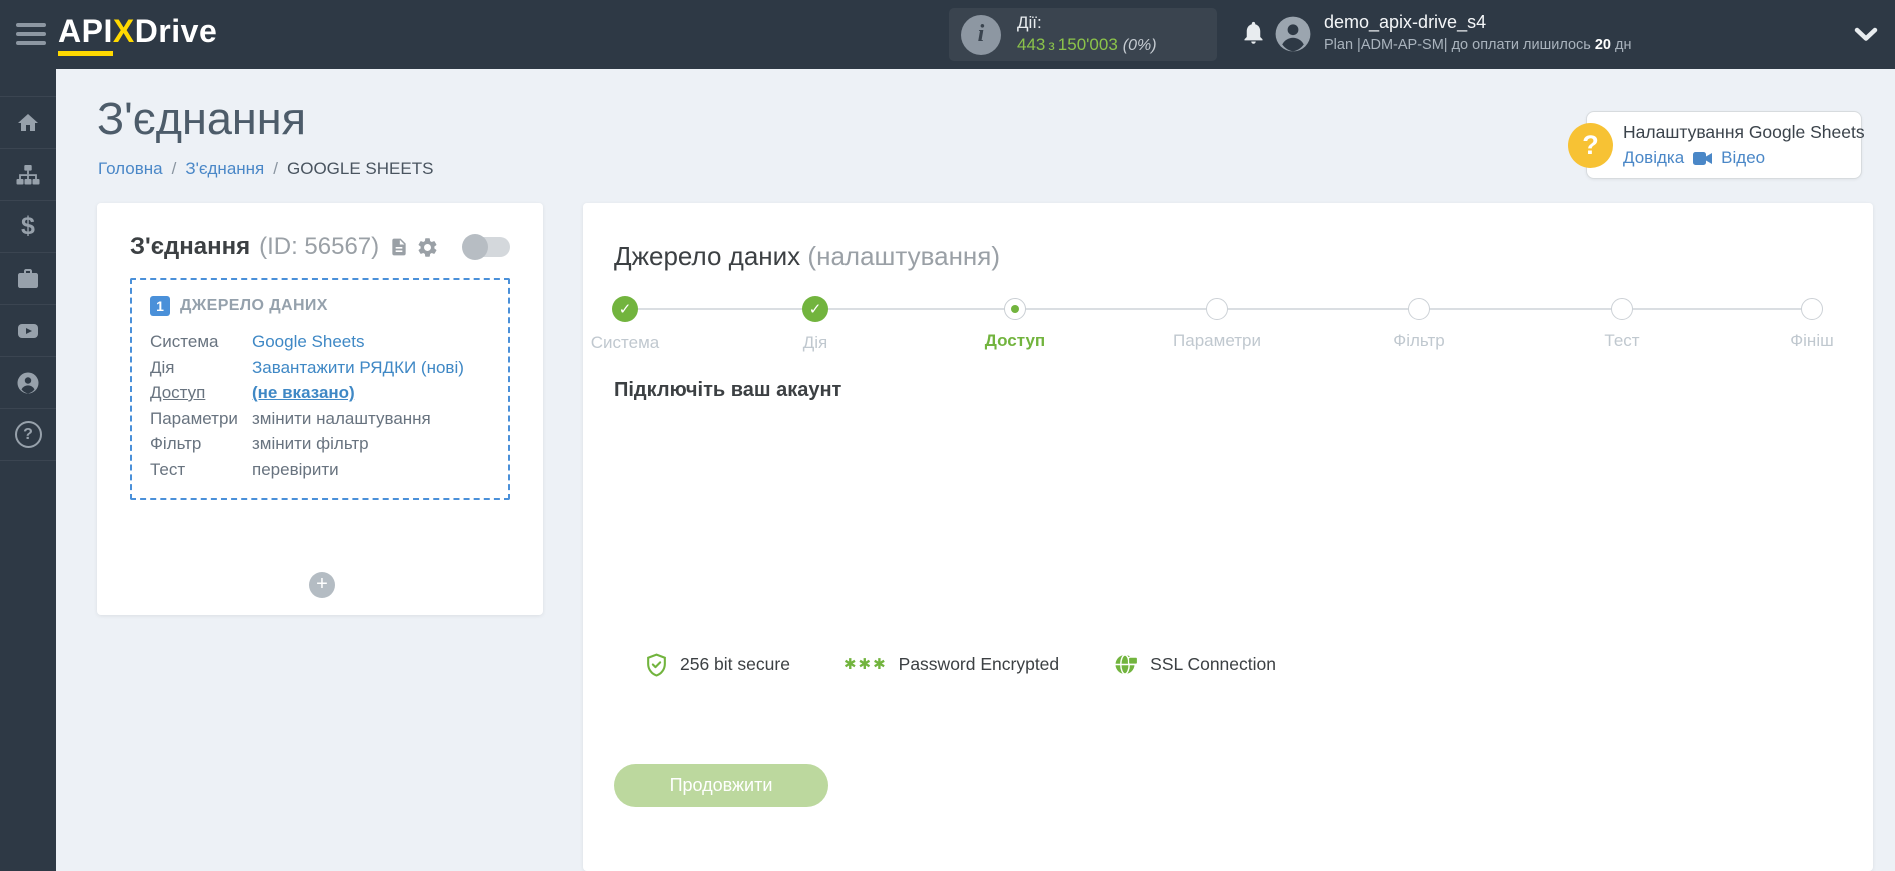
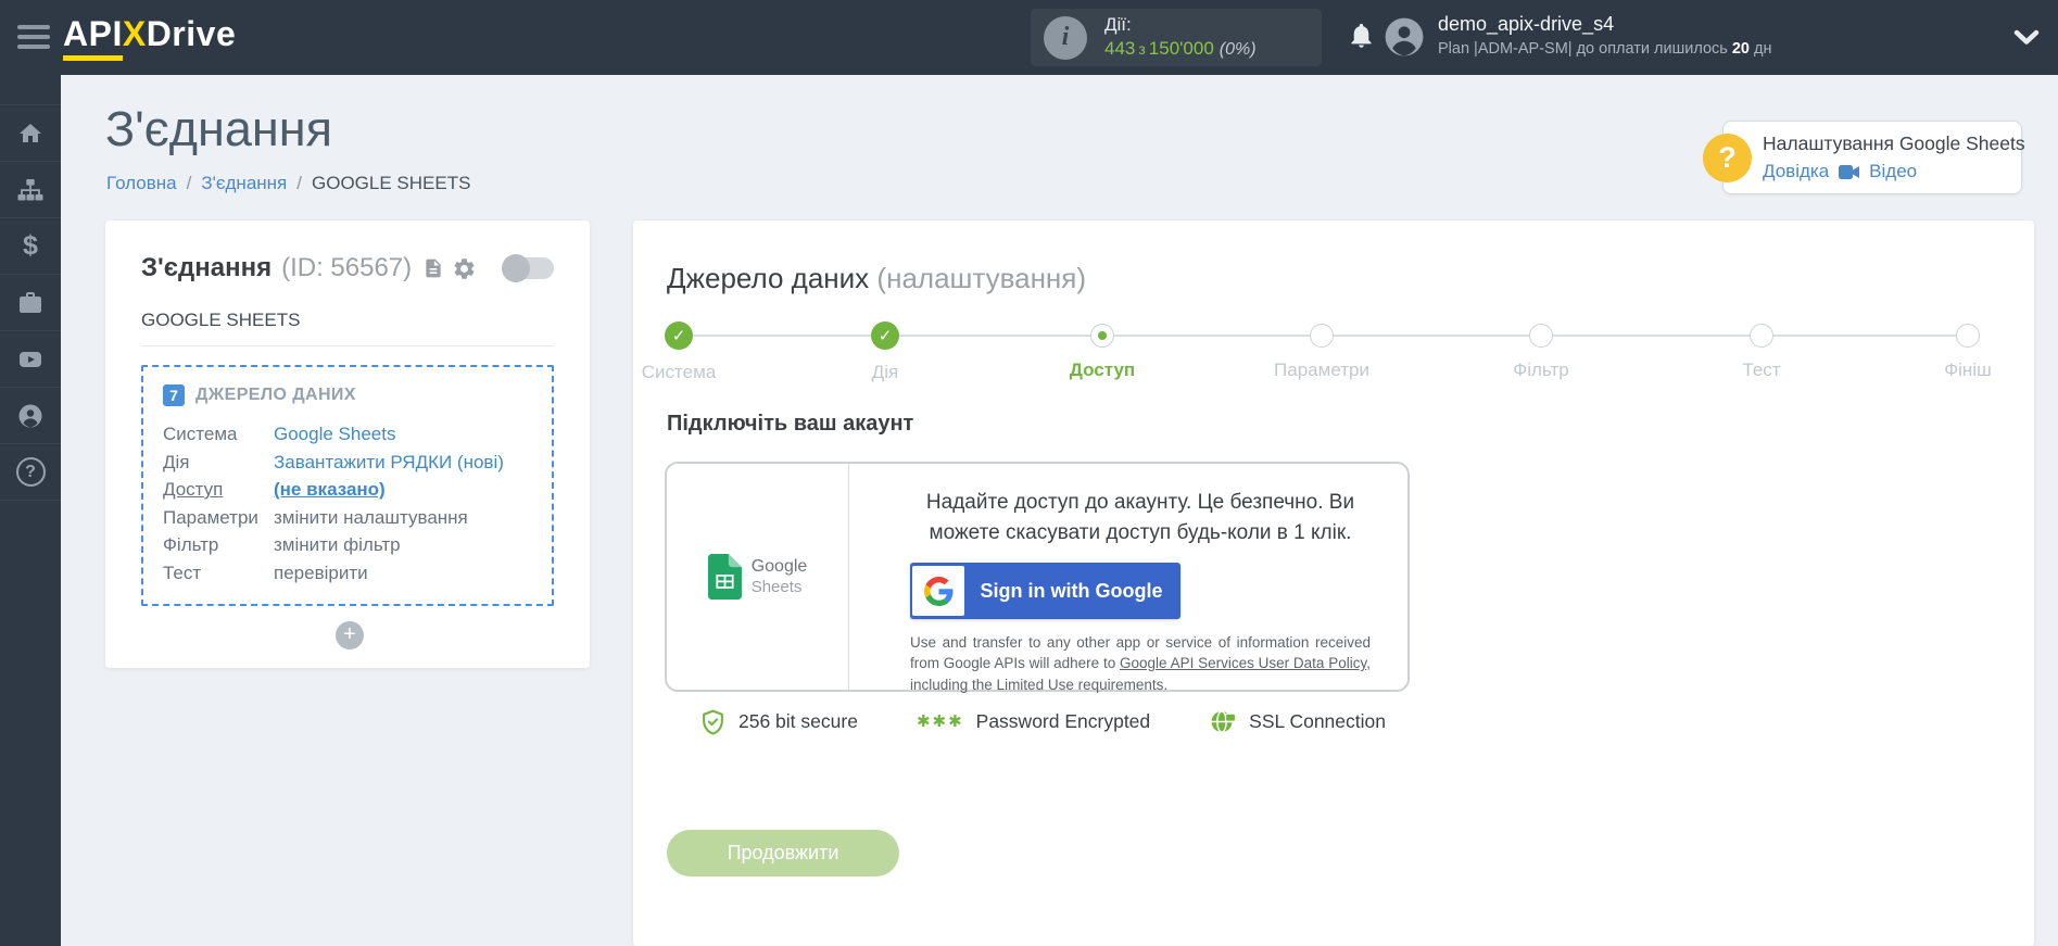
  APIXDrive
  i
  Дії:
- 443 з 150'003 (0%)
+ 443 з 150'000 (0%)
  demo_apix-drive_s4
  Plan |ADM-AP-SM| до оплати лишилось 20 дн
  $
  ?
  З'єднання
  Головна / З'єднання / GOOGLE SHEETS
  ?
  Налаштування Google Sheets
  Довідка
  Відео
  З'єднання
  (ID: 56567)
+ GOOGLE SHEETS
- 1
+ 7
  ДЖЕРЕЛО ДАНИХ
  Система
  Google Sheets
  Дія
  Завантажити РЯДКИ (нові)
  Доступ
  (не вказано)
  Параметри
  змінити налаштування
  Фільтр
  змінити фільтр
  Тест
  перевірити
  +
  Джерело даних (налаштування)
  ✓
  Система
  ✓
  Дія
  Доступ
  Параметри
  Фільтр
  Тест
  Фініш
  Підключіть ваш акаунт
+ Google
+ Sheets
+ Надайте доступ до акаунту. Це безпечно. Ви можете скасувати доступ будь-коли в 1 клік.
+ Sign in with Google
+ Use and transfer to any other app or service of information received from Google APIs will adhere to Google API Services User Data Policy, including the Limited Use requirements.
  256 bit secure
  ✱✱✱
  Password Encrypted
  SSL Connection
  Продовжити
